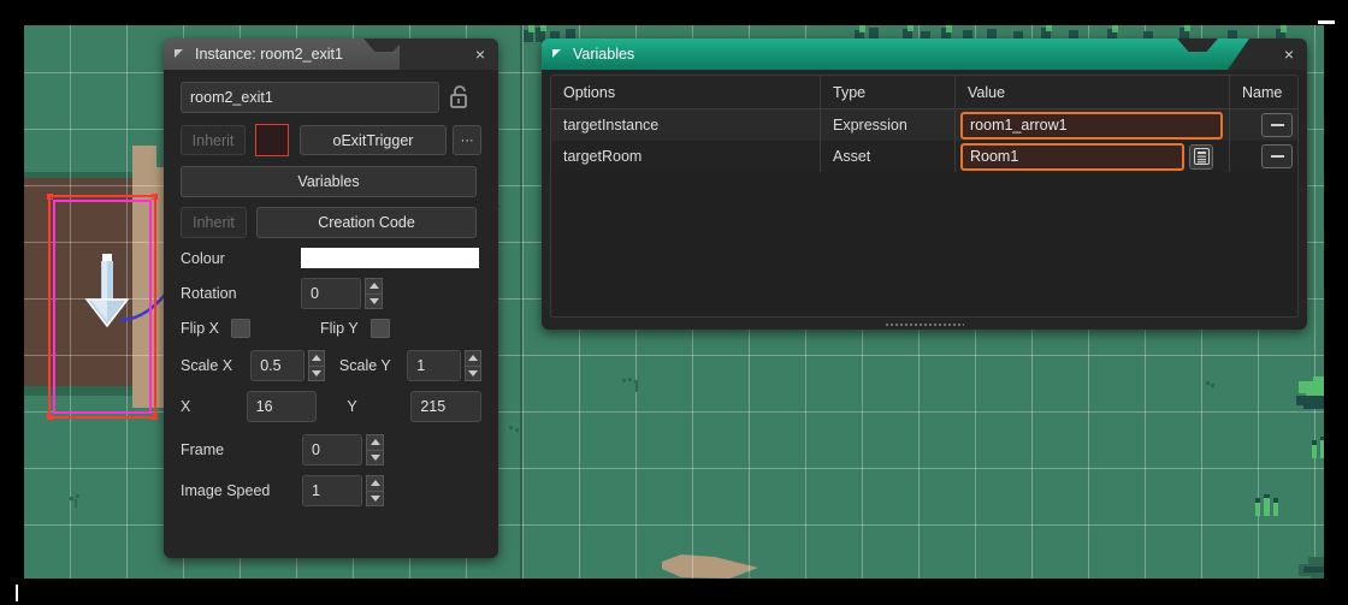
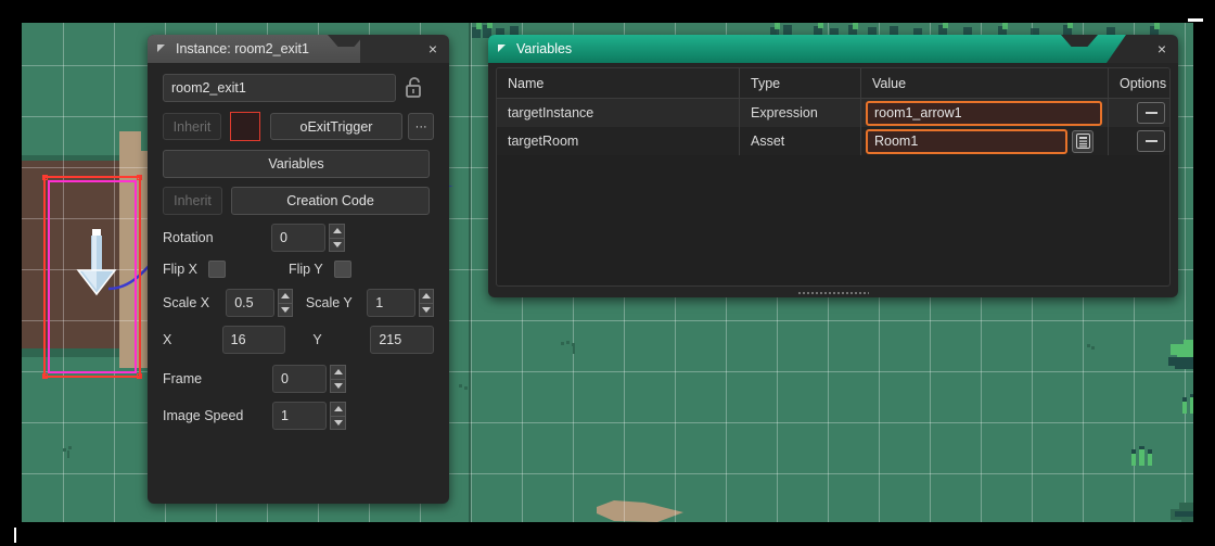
  Instance: room2_exit1
  ×
  room2_exit1
  Inherit
  oExitTrigger
  ···
  Variables
  Inherit
  Creation Code
- Colour
  Rotation
  0
  Flip X
  Flip Y
  Scale X
  0.5
  Scale Y
  1
  X
  16
  Y
  215
  Frame
  0
  Image Speed
  1
  Variables
  ×
- Options
+ Name
  Type
  Value
- Name
+ Options
  targetInstance
  Expression
  room1_arrow1
  targetRoom
  Asset
  Room1
